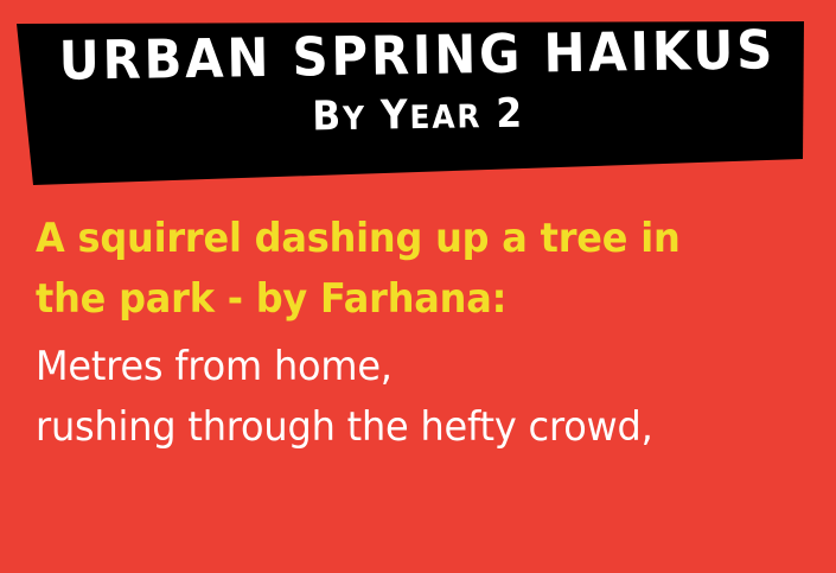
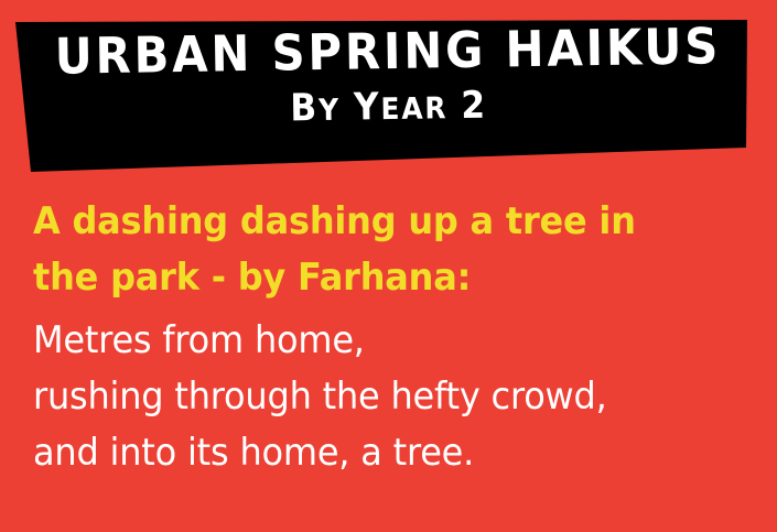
  URBAN SPRING HAIKUS
  BY YEAR 2
- A squirrel dashing up a tree in
+ A dashing dashing up a tree in
  the park - by Farhana:
  Metres from home,
  rushing through the hefty crowd,
+ and into its home, a tree.
